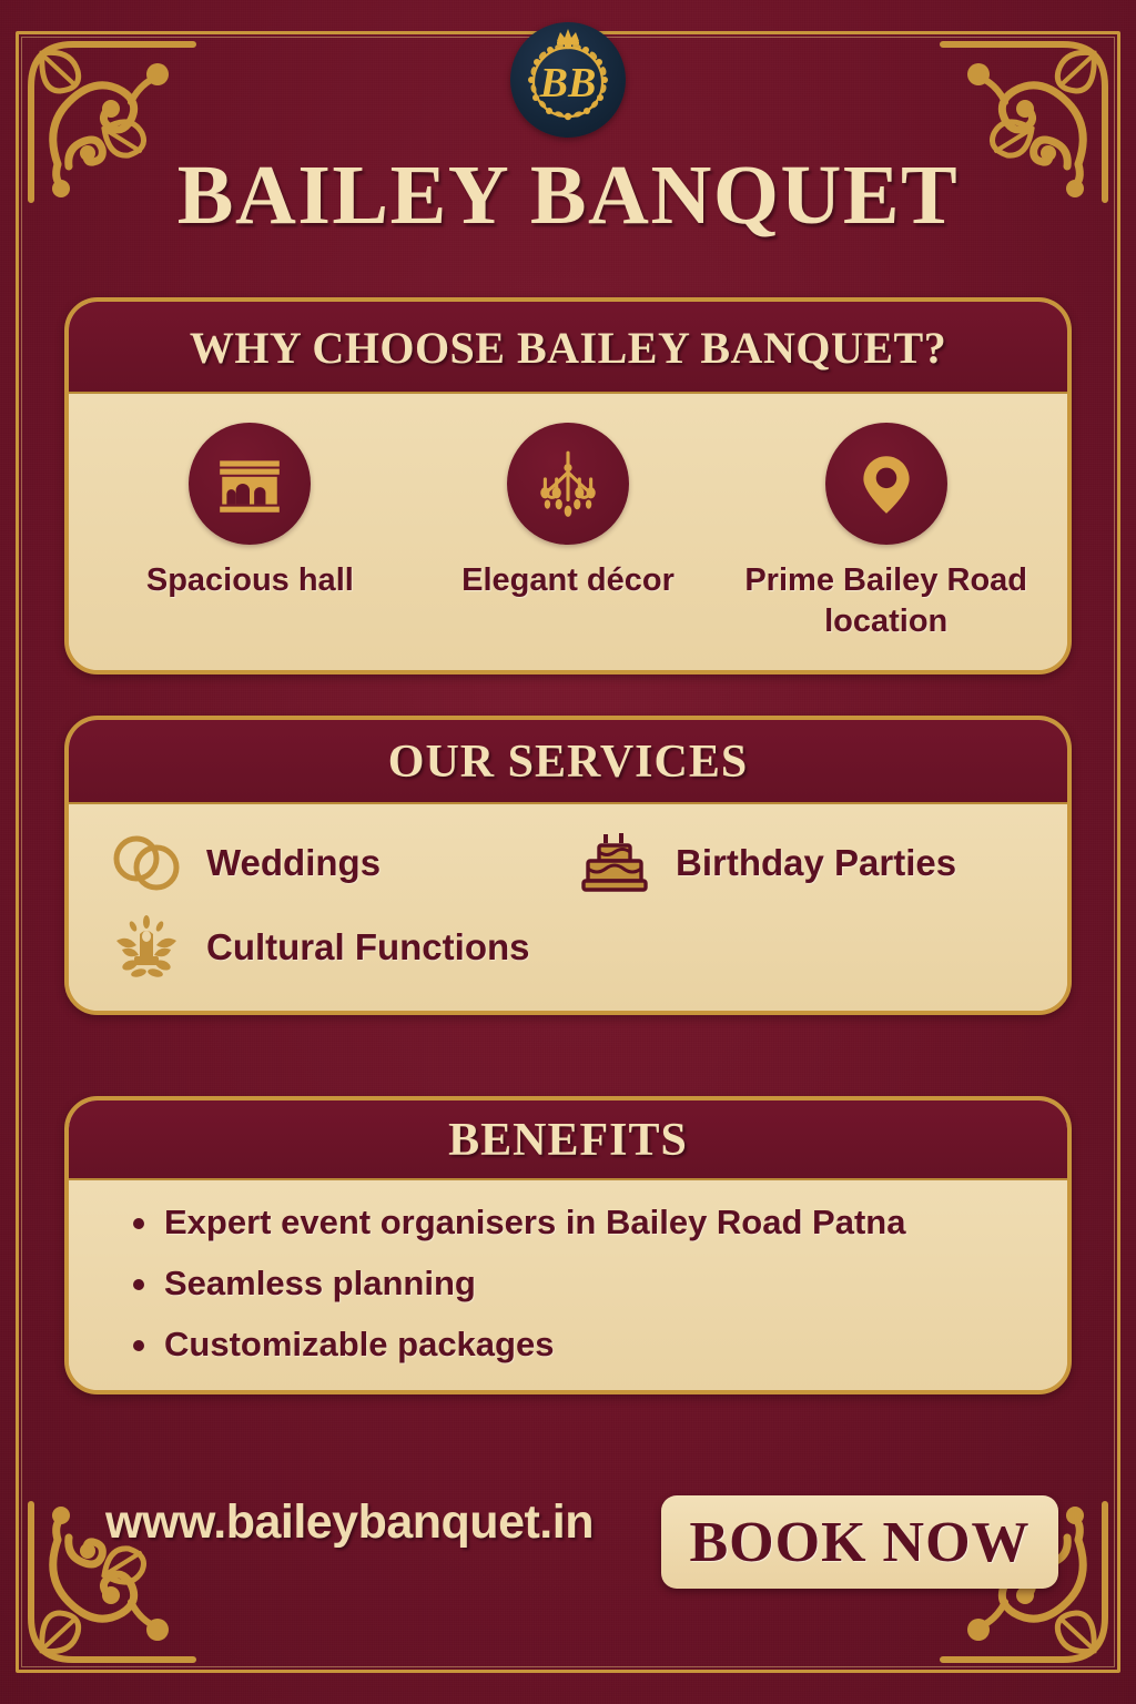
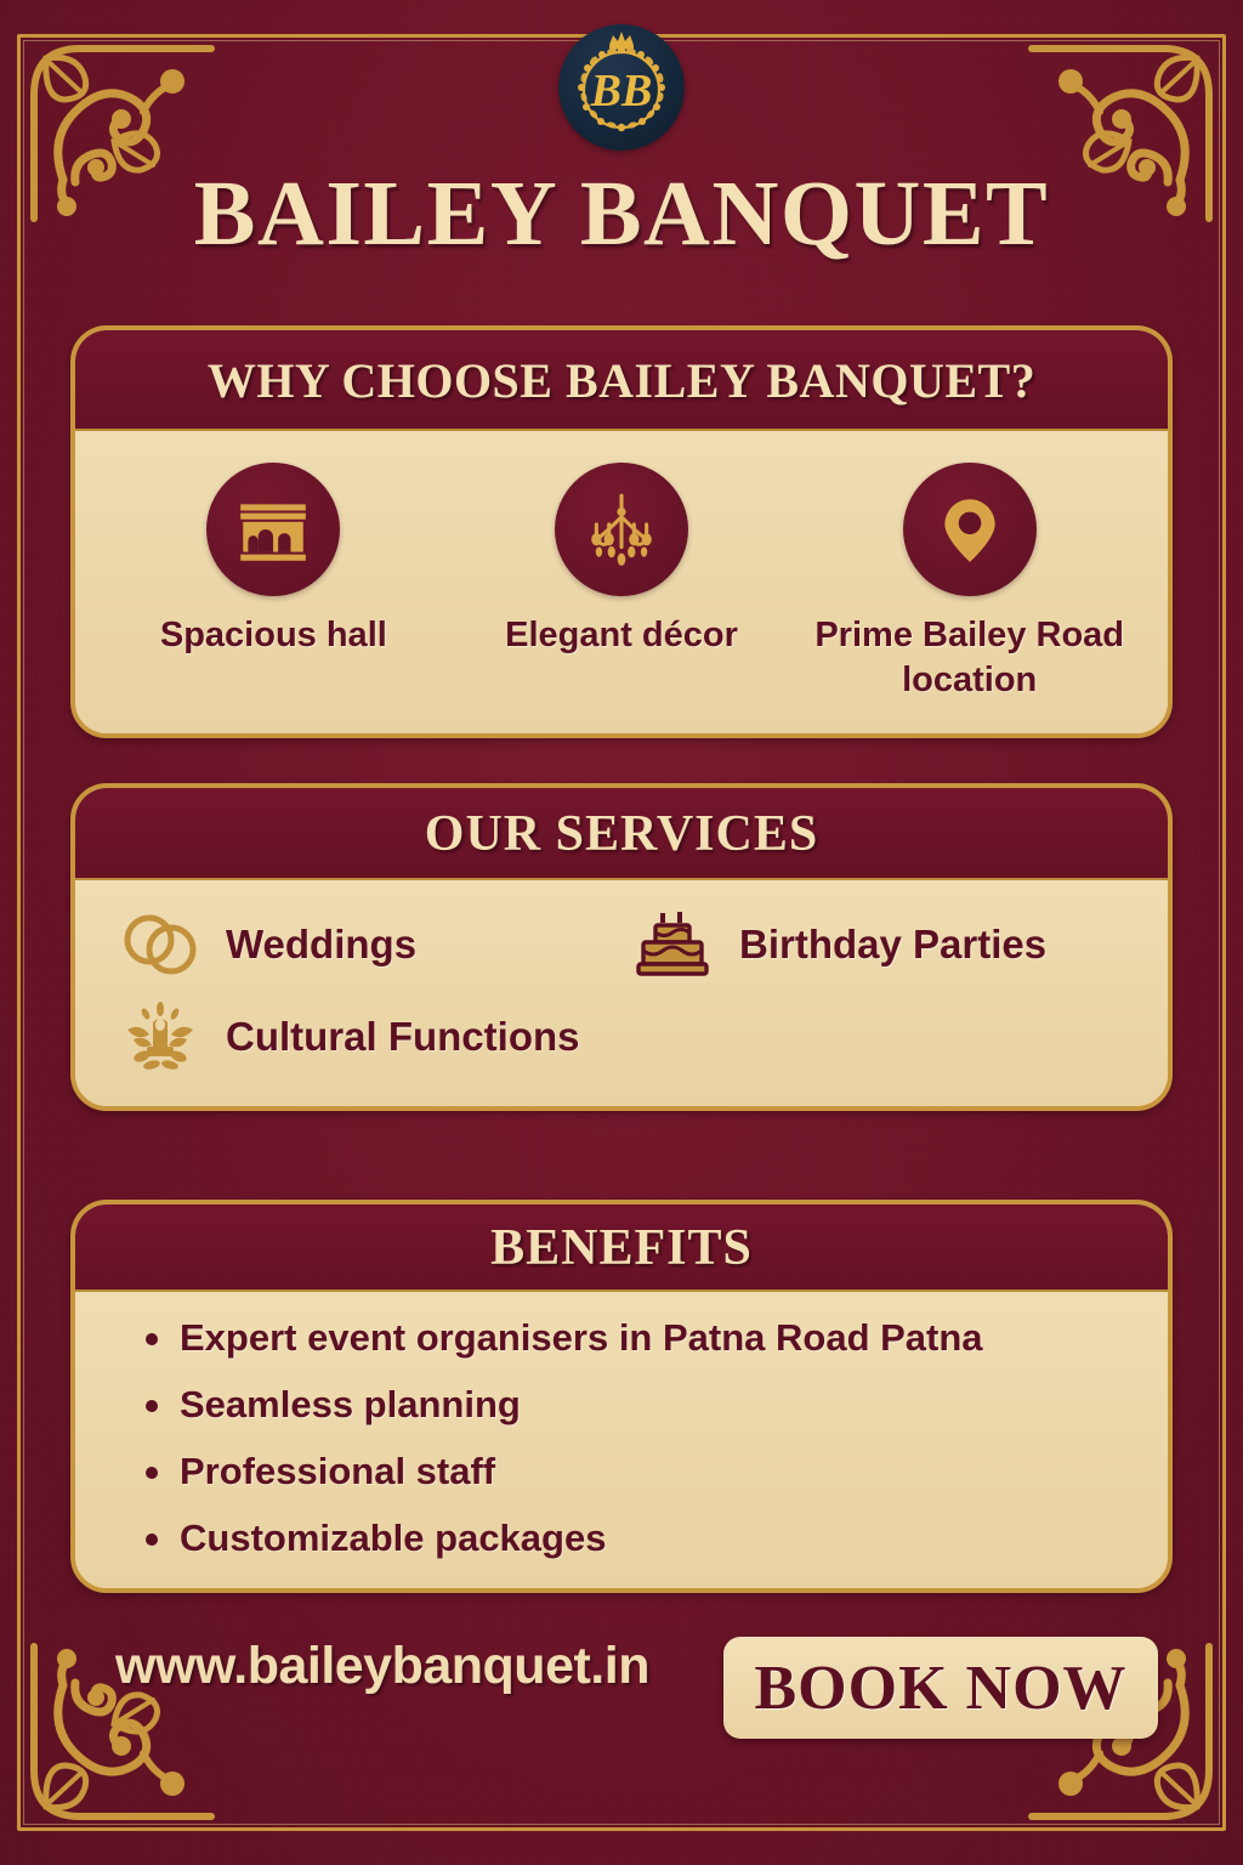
  BB
  BAILEY BANQUET
  WHY CHOOSE BAILEY BANQUET?
  Spacious hall
  Elegant décor
  Prime Bailey Road location
  OUR SERVICES
  Weddings
  Birthday Parties
  Cultural Functions
  BENEFITS
- Expert event organisers in Bailey Road Patna
+ Expert event organisers in Patna Road Patna
  Seamless planning
+ Professional staff
  Customizable packages
  www.baileybanquet.in
  BOOK NOW
